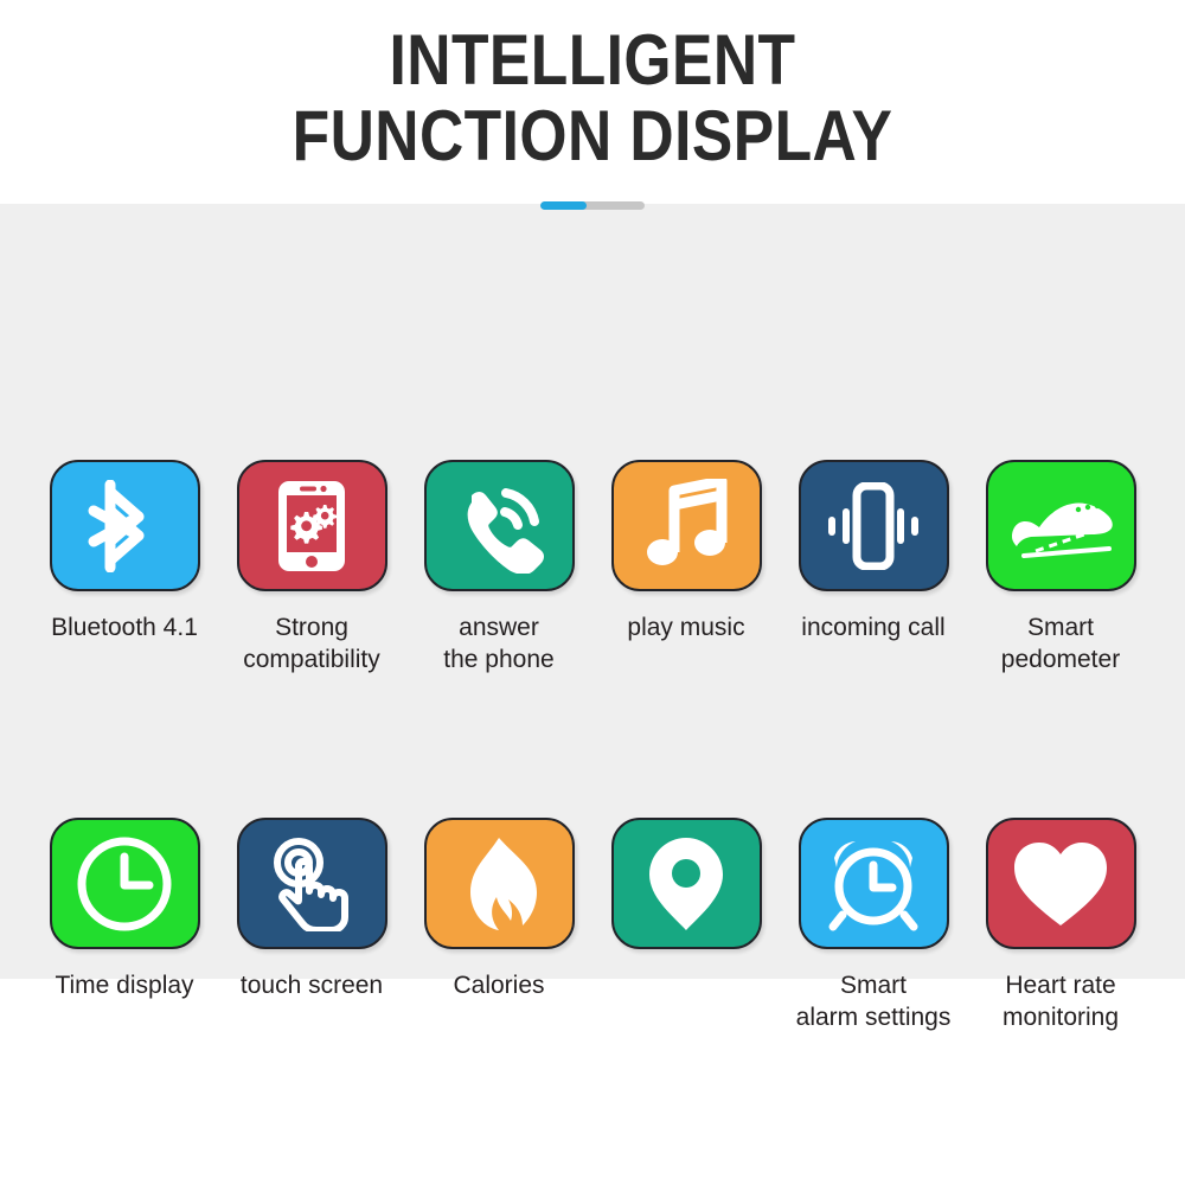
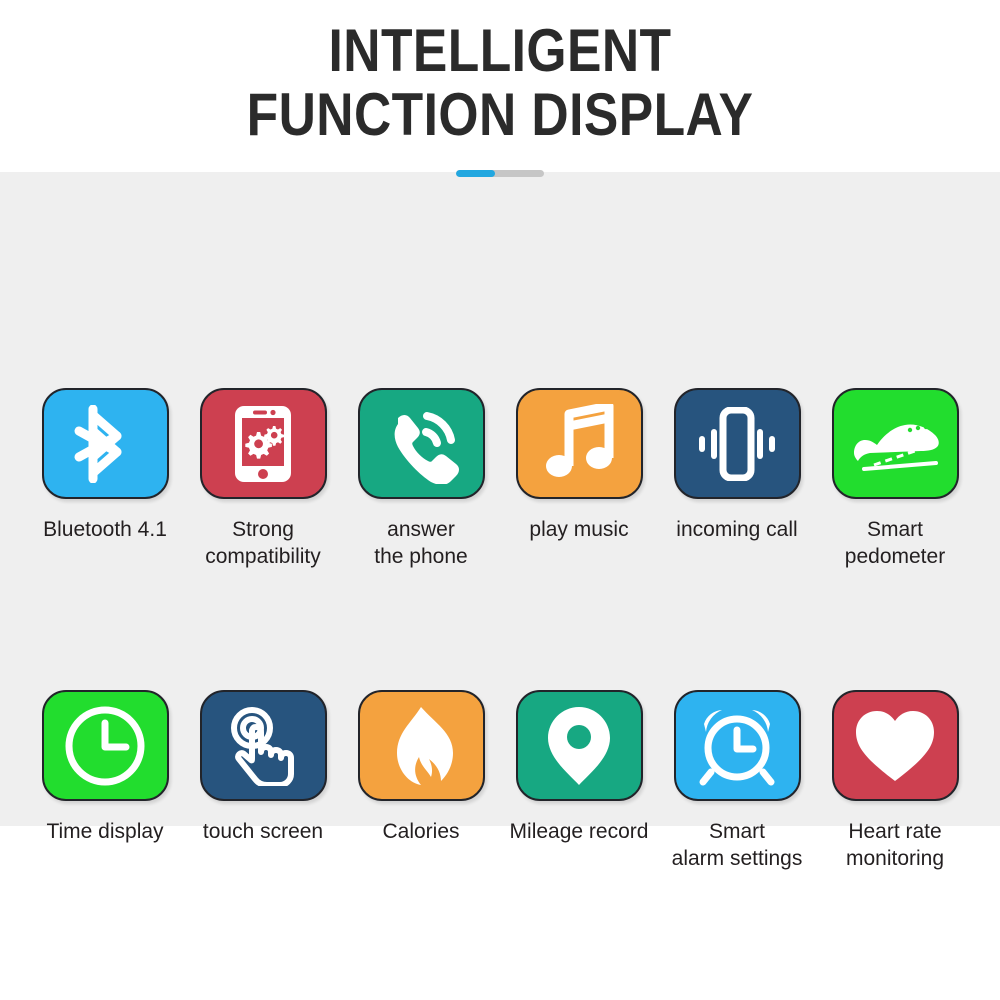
  INTELLIGENT
  FUNCTION DISPLAY
  Bluetooth 4.1
  Strong
  compatibility
  answer
  the phone
  play music
  incoming call
  Smart
  pedometer
  Time display
  touch screen
  Calories
+ Mileage record
  Smart
  alarm settings
  Heart rate
  monitoring
